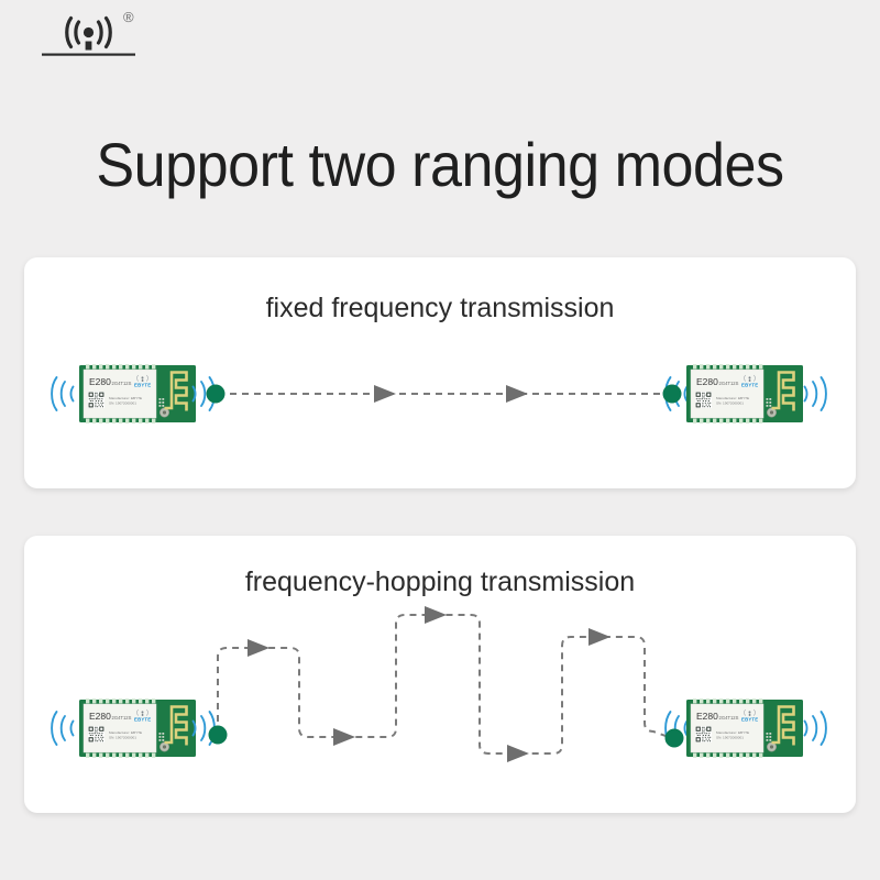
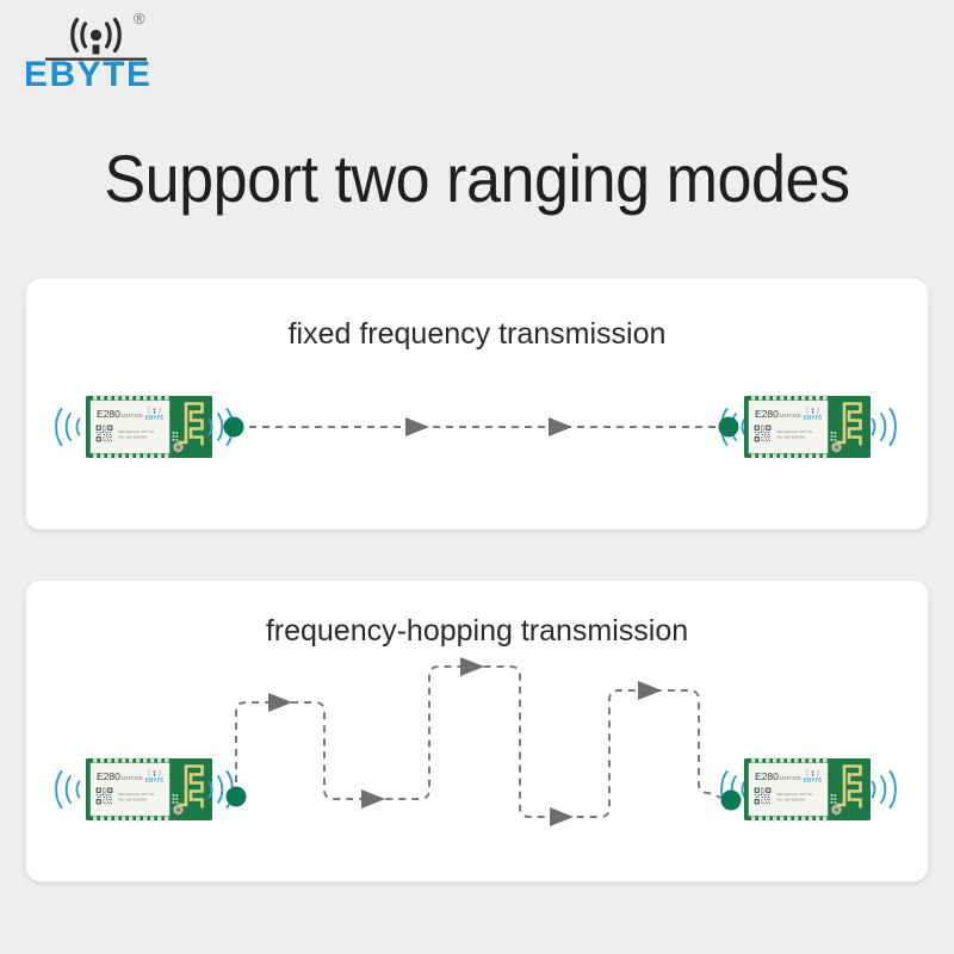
  ®
+ EBYTE
  Support two ranging modes
  fixed frequency transmission
  frequency-hopping transmission
